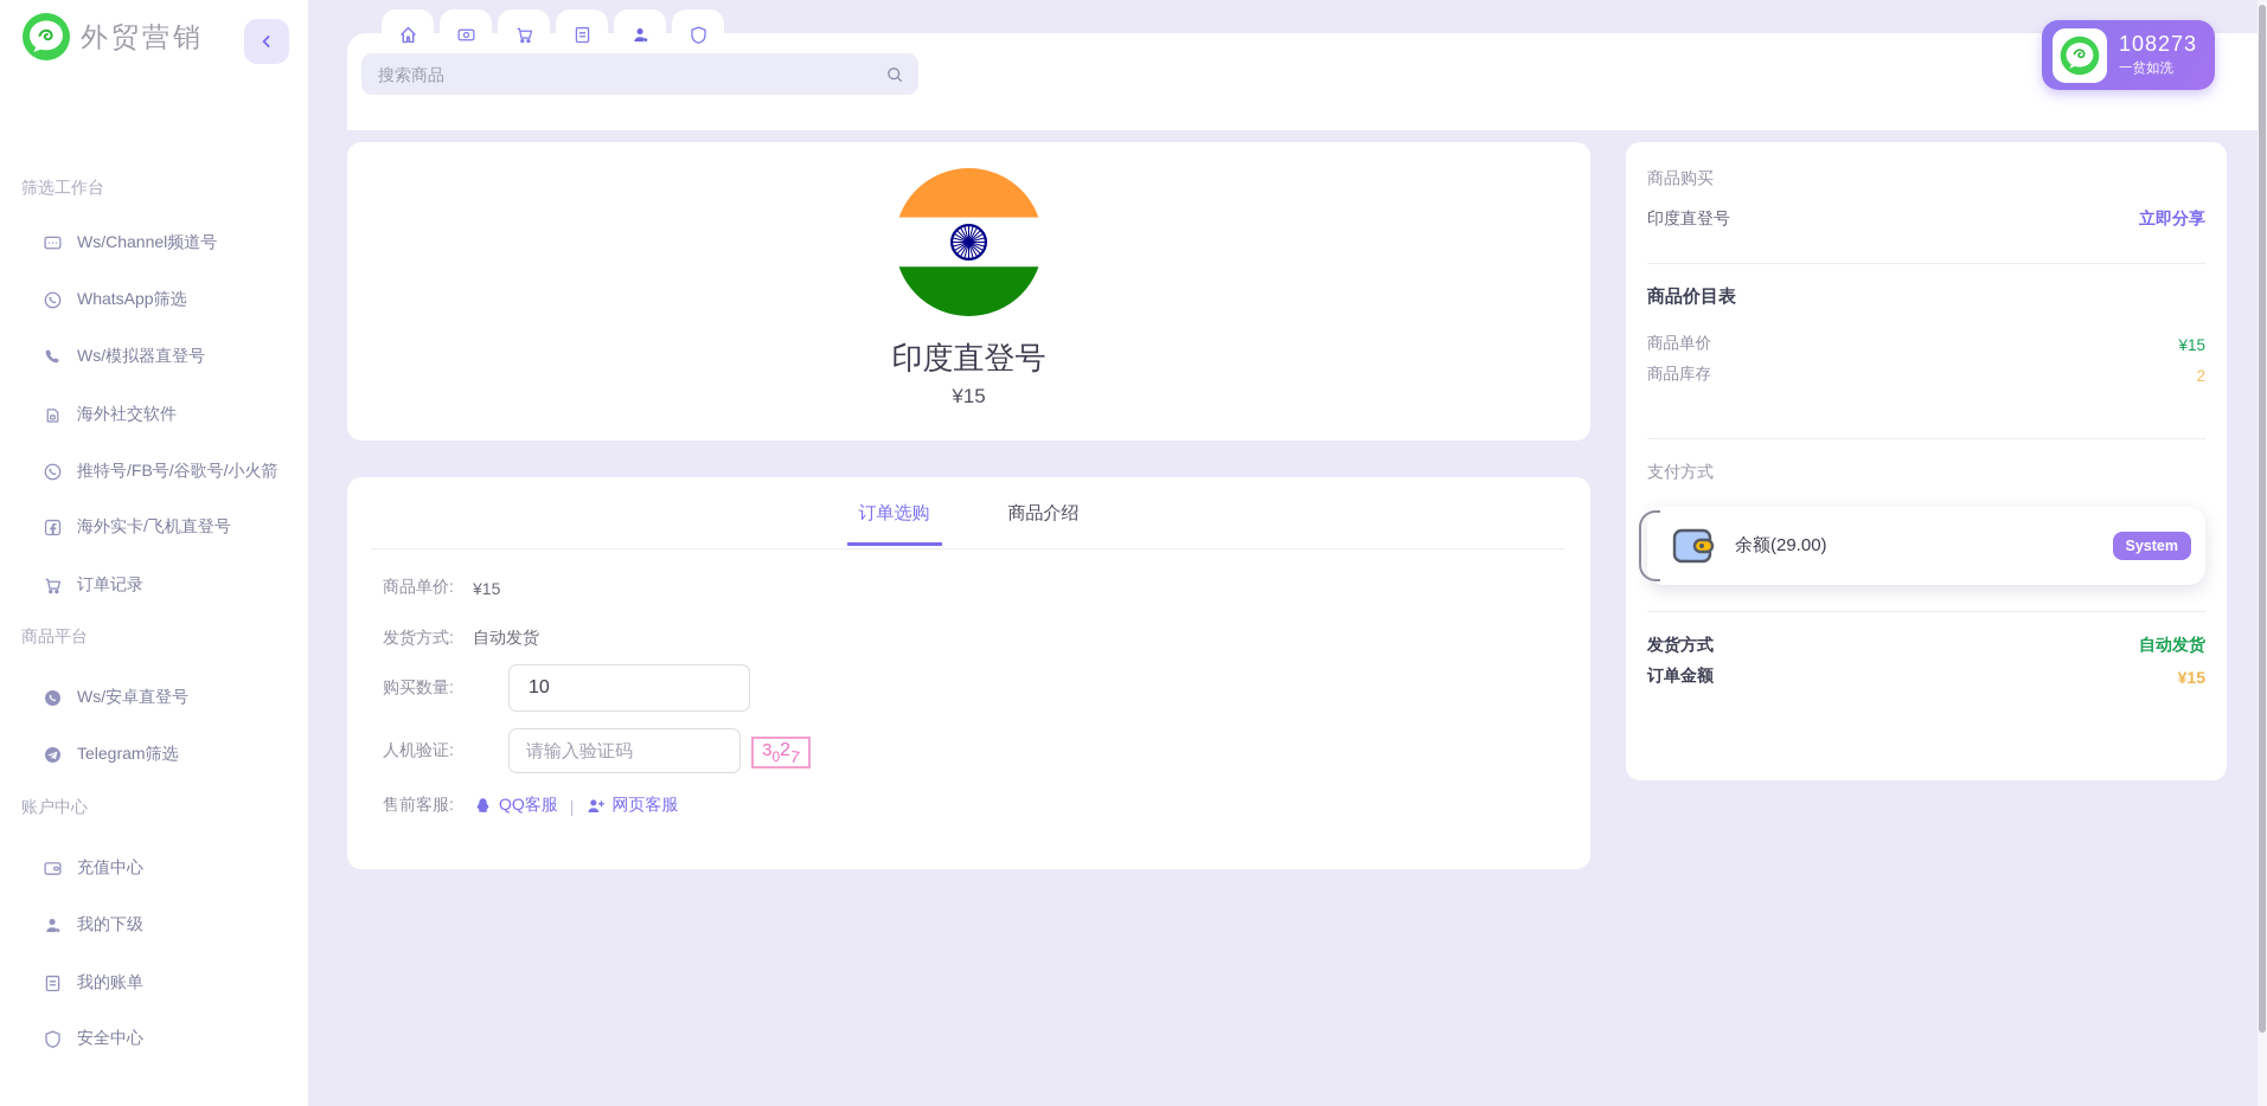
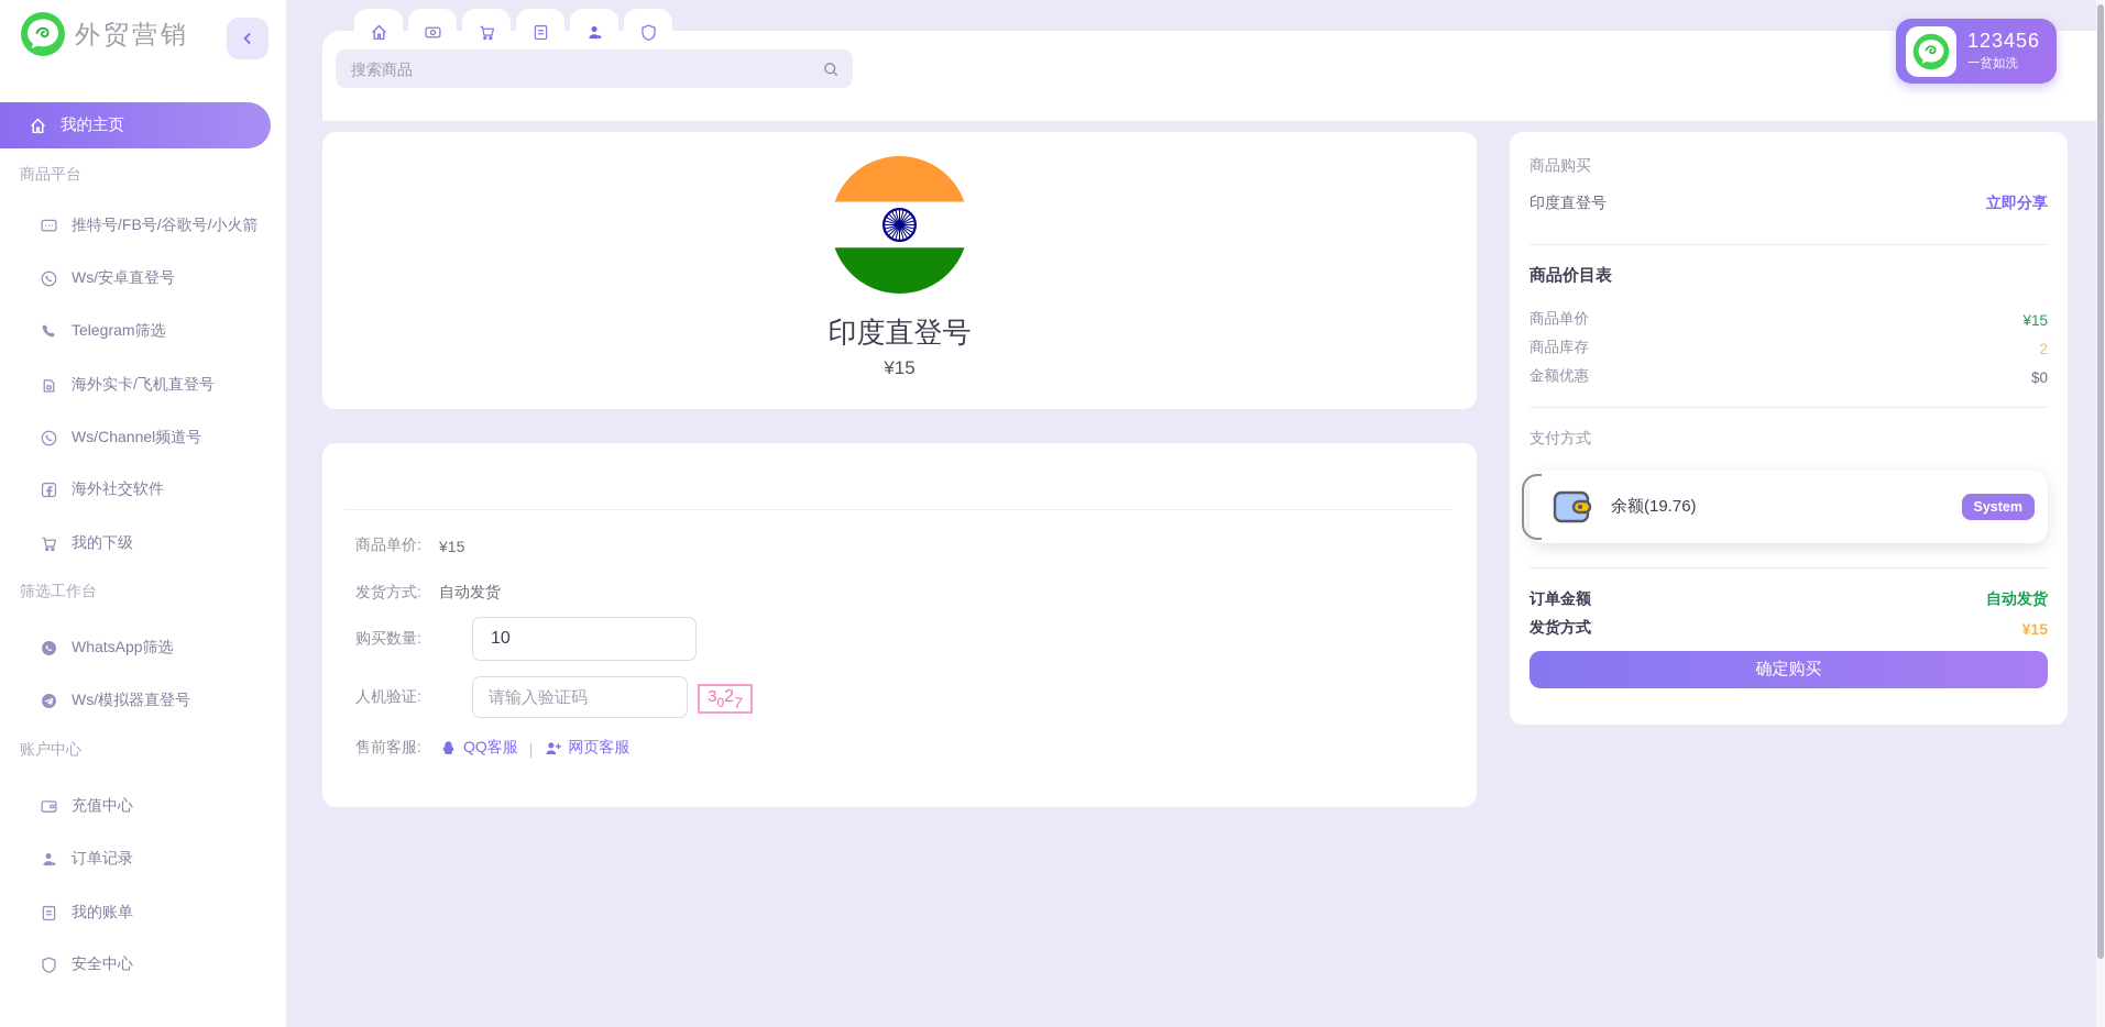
  外贸营销
+ 我的主页
- 筛选工作台
+ 商品平台
- Ws/Channel频道号
+ 推特号/FB号/谷歌号/小火箭
- WhatsApp筛选
+ Ws/安卓直登号
- Ws/模拟器直登号
+ Telegram筛选
- 海外社交软件
+ 海外实卡/飞机直登号
- 推特号/FB号/谷歌号/小火箭
+ Ws/Channel频道号
- 海外实卡/飞机直登号
+ 海外社交软件
- 订单记录
+ 我的下级
- 商品平台
+ 筛选工作台
- Ws/安卓直登号
+ WhatsApp筛选
- Telegram筛选
+ Ws/模拟器直登号
  账户中心
  充值中心
- 我的下级
+ 订单记录
  我的账单
  安全中心
  搜索商品
- 108273
+ 123456
  一贫如洗
  印度直登号
  ¥15
- 订单选购
- 商品介绍
  商品单价:
  ¥15
  发货方式:
  自动发货
  购买数量:
  10
  人机验证:
  请输入验证码
  3
  0
  2
  售前客服:
  QQ客服
  |
  网页客服
  商品购买
  印度直登号
  立即分享
  商品价目表
  商品单价
  ¥15
  商品库存
  2
+ 金额优惠
+ $0
  支付方式
- 余额(29.00)
+ 余额(19.76)
  System
- 发货方式
+ 订单金额
  自动发货
- 订单金额
+ 发货方式
  ¥15
+ 确定购买
